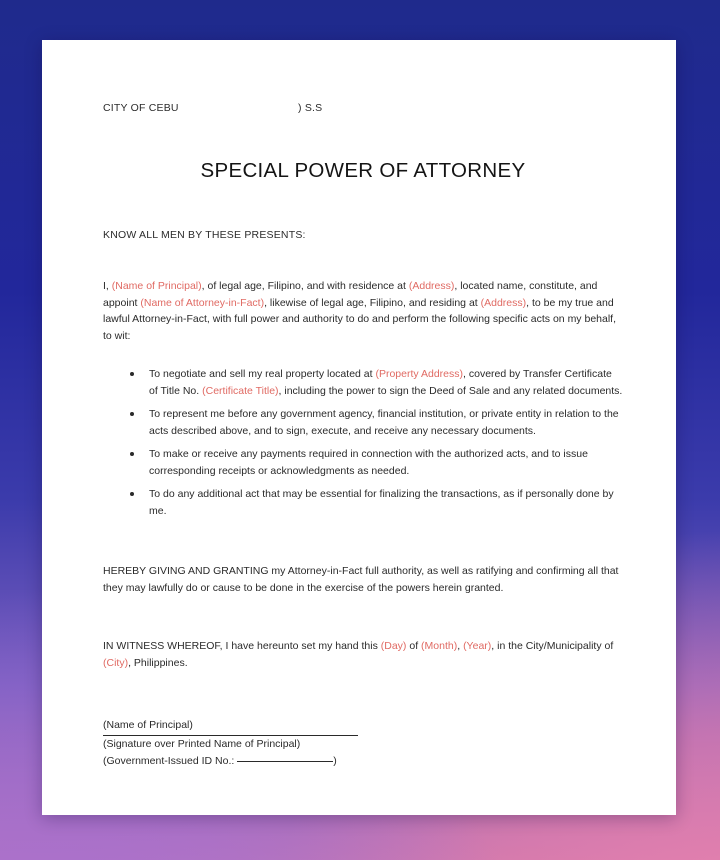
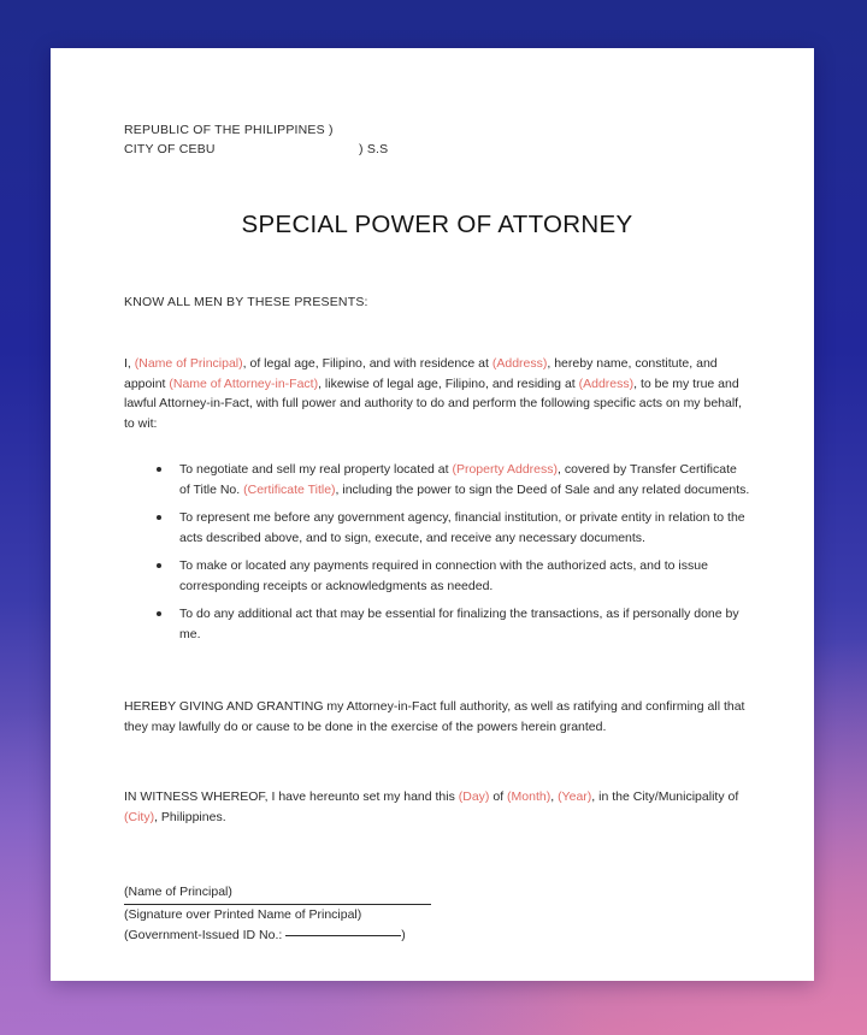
+ REPUBLIC OF THE PHILIPPINES )
  CITY OF CEBU
  ) S.S
  SPECIAL POWER OF ATTORNEY
  KNOW ALL MEN BY THESE PRESENTS:
- I, (Name of Principal), of legal age, Filipino, and with residence at (Address), located name, constitute, and appoint (Name of Attorney-in-Fact), likewise of legal age, Filipino, and residing at (Address), to be my true and lawful Attorney-in-Fact, with full power and authority to do and perform the following specific acts on my behalf, to wit:
+ I, (Name of Principal), of legal age, Filipino, and with residence at (Address), hereby name, constitute, and appoint (Name of Attorney-in-Fact), likewise of legal age, Filipino, and residing at (Address), to be my true and lawful Attorney-in-Fact, with full power and authority to do and perform the following specific acts on my behalf, to wit:
  To negotiate and sell my real property located at (Property Address), covered by Transfer Certificate of Title No. (Certificate Title), including the power to sign the Deed of Sale and any related documents.
  To represent me before any government agency, financial institution, or private entity in relation to the acts described above, and to sign, execute, and receive any necessary documents.
- To make or receive any payments required in connection with the authorized acts, and to issue corresponding receipts or acknowledgments as needed.
+ To make or located any payments required in connection with the authorized acts, and to issue corresponding receipts or acknowledgments as needed.
  To do any additional act that may be essential for finalizing the transactions, as if personally done by me.
  HEREBY GIVING AND GRANTING my Attorney-in-Fact full authority, as well as ratifying and confirming all that they may lawfully do or cause to be done in the exercise of the powers herein granted.
  IN WITNESS WHEREOF, I have hereunto set my hand this (Day) of (Month), (Year), in the City/Municipality of (City), Philippines.
  (Name of Principal)
  (Signature over Printed Name of Principal)
  (Government-Issued ID No.: )
